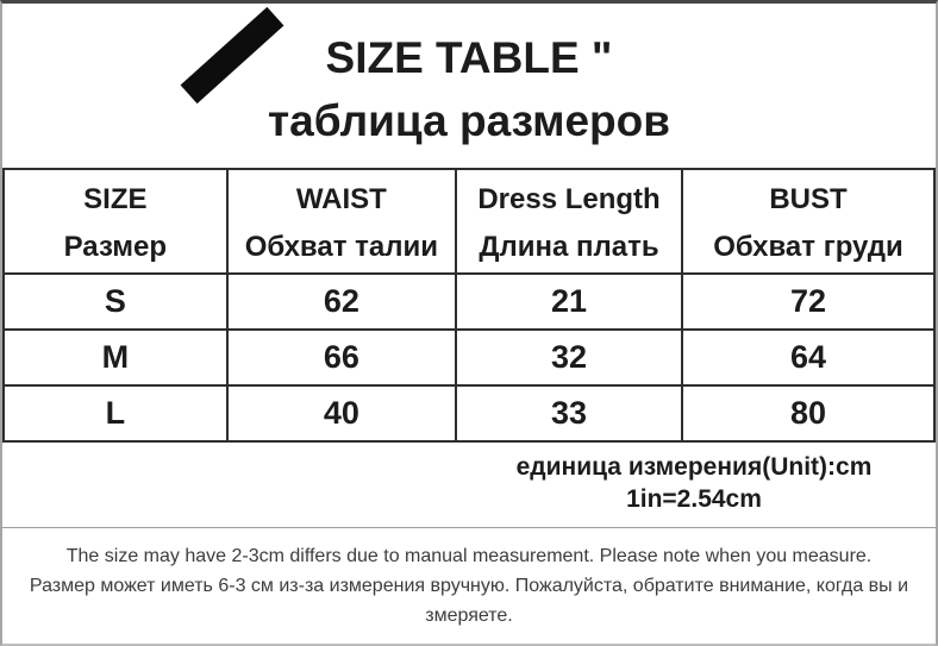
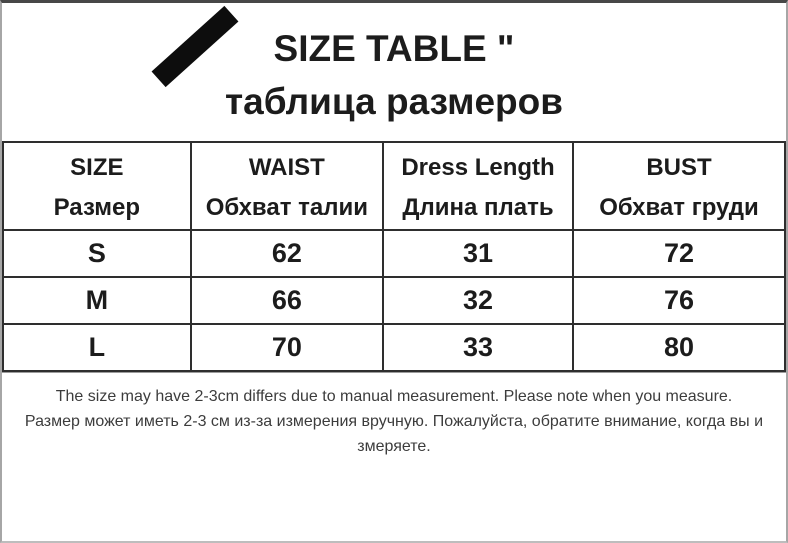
  SIZE TABLE "
  таблица размеров
  SIZE Размер	WAIST Обхват талии	Dress Length Длина плать	BUST Обхват груди
- S	62	21	72
+ S	62	31	72
- M	66	32	64
+ M	66	32	76
- L	40	33	80
+ L	70	33	80
- единица измерения(Unit):cm
- 1in=2.54cm
  The size may have 2-3cm differs due to manual measurement. Please note when you measure.
- Размер может иметь 6-3 см из-за измерения вручную. Пожалуйста, обратите внимание, когда вы и
+ Размер может иметь 2-3 см из-за измерения вручную. Пожалуйста, обратите внимание, когда вы и
  змеряете.
